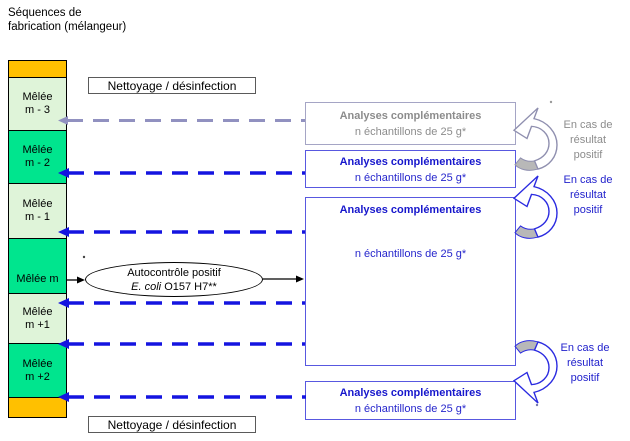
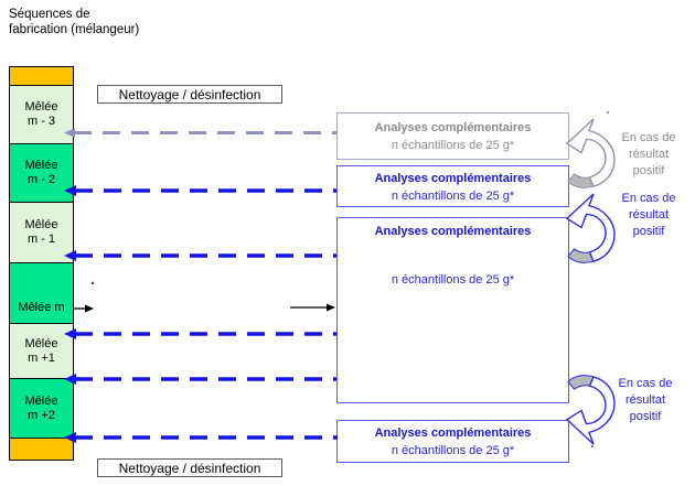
  Séquences de
  fabrication (mélangeur)
  Mêlée
  m - 3
  Mêlée
  m - 2
  Mêlée
  m - 1
  Mêlée m
  Mêlée
  m +1
  Mêlée
  m +2
  Nettoyage / désinfection
  Nettoyage / désinfection
- Autocontrôle positif
- E. coli O157 H7**
  Analyses complémentaires
  n échantillons de 25 g*
  Analyses complémentaires
  n échantillons de 25 g*
  Analyses complémentaires
  n échantillons de 25 g*
  Analyses complémentaires
  n échantillons de 25 g*
  En cas de
  résultat
  positif
  En cas de
  résultat
  positif
  En cas de
  résultat
  positif
